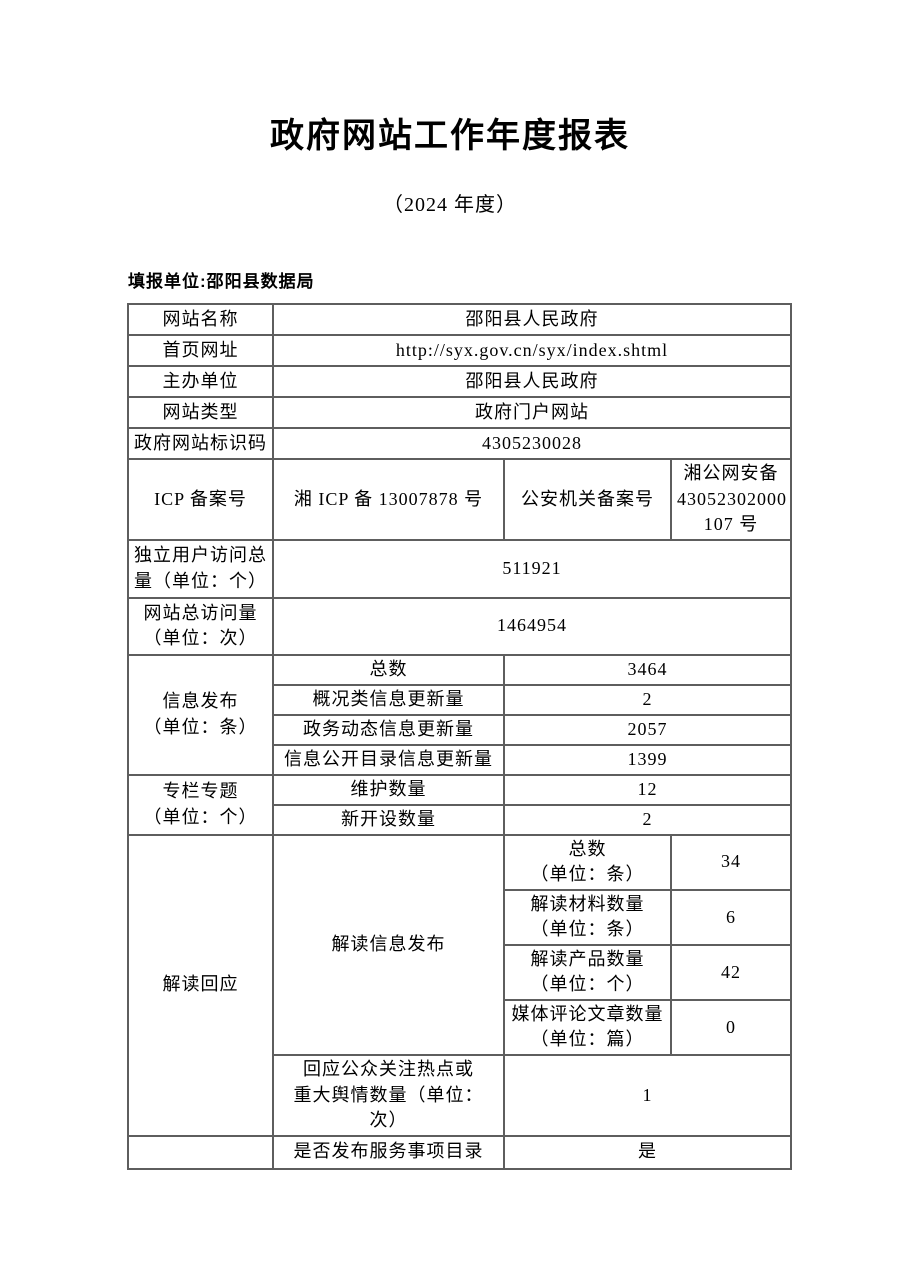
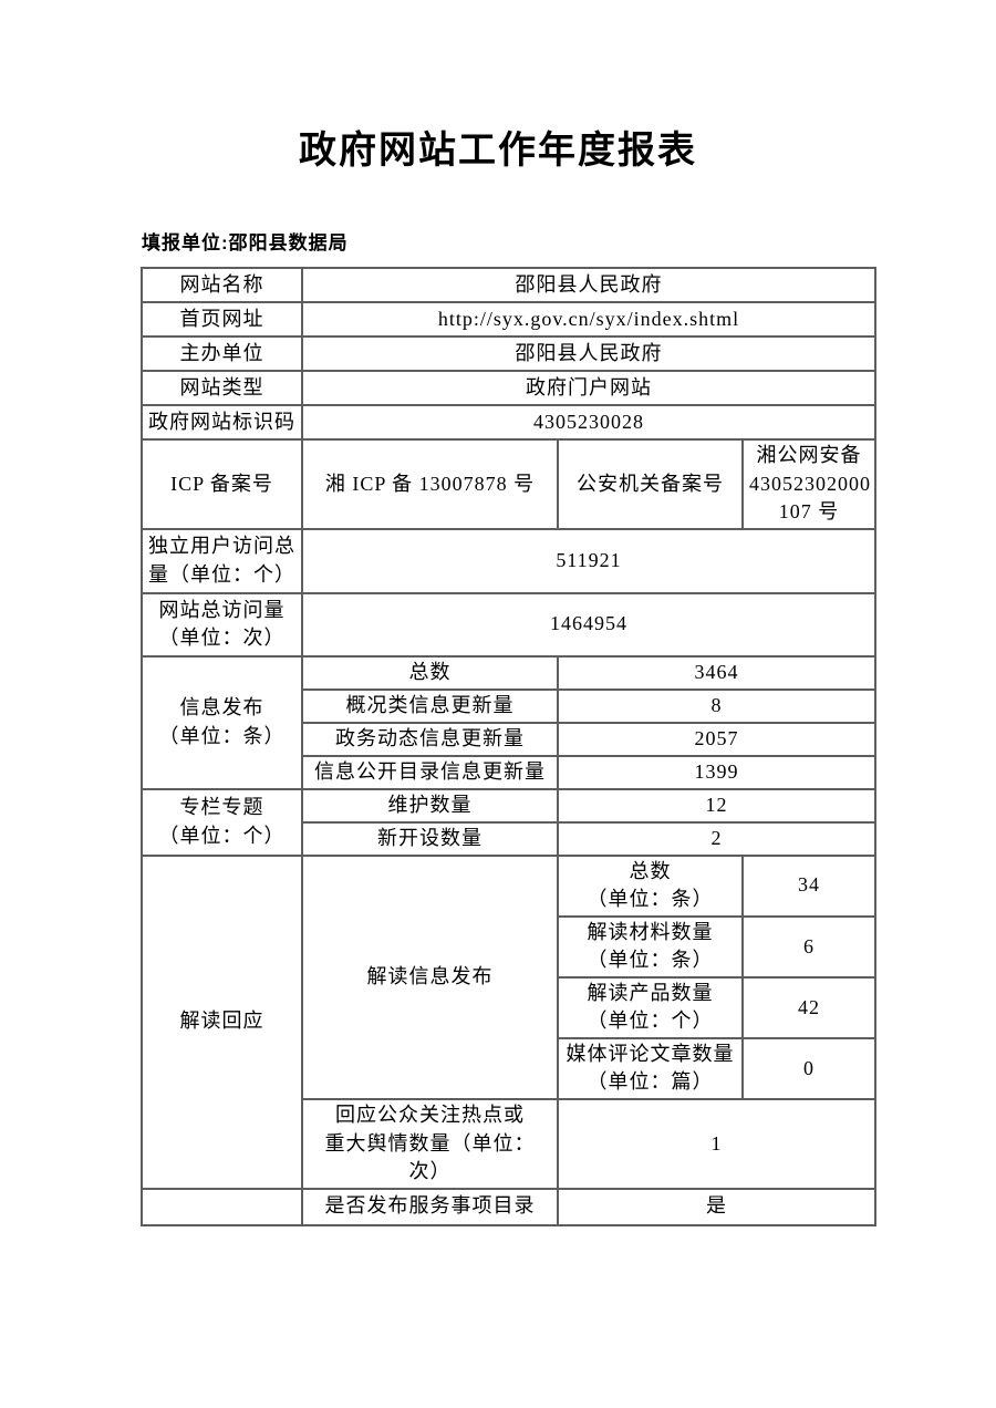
  政府网站工作年度报表
- （2024 年度）
  填报单位:邵阳县数据局
  网站名称	邵阳县人民政府
  首页网址	http://syx.gov.cn/syx/index.shtml
  主办单位	邵阳县人民政府
  网站类型	政府门户网站
  政府网站标识码	4305230028
  ICP 备案号	湘 ICP 备 13007878 号	公安机关备案号	湘公网安备 43052302000 107 号
  独立用户访问总 量（单位：个）	511921
  网站总访问量 （单位：次）	1464954
  信息发布 （单位：条）	总数	3464
- 概况类信息更新量	2
+ 概况类信息更新量	8
  政务动态信息更新量	2057
  信息公开目录信息更新量	1399
  专栏专题 （单位：个）	维护数量	12
  新开设数量	2
  解读回应	解读信息发布	总数 （单位：条）	34
  解读材料数量 （单位：条）	6
  解读产品数量 （单位：个）	42
  媒体评论文章数量 （单位：篇）	0
  回应公众关注热点或 重大舆情数量（单位： 次）	1
  	是否发布服务事项目录	是
